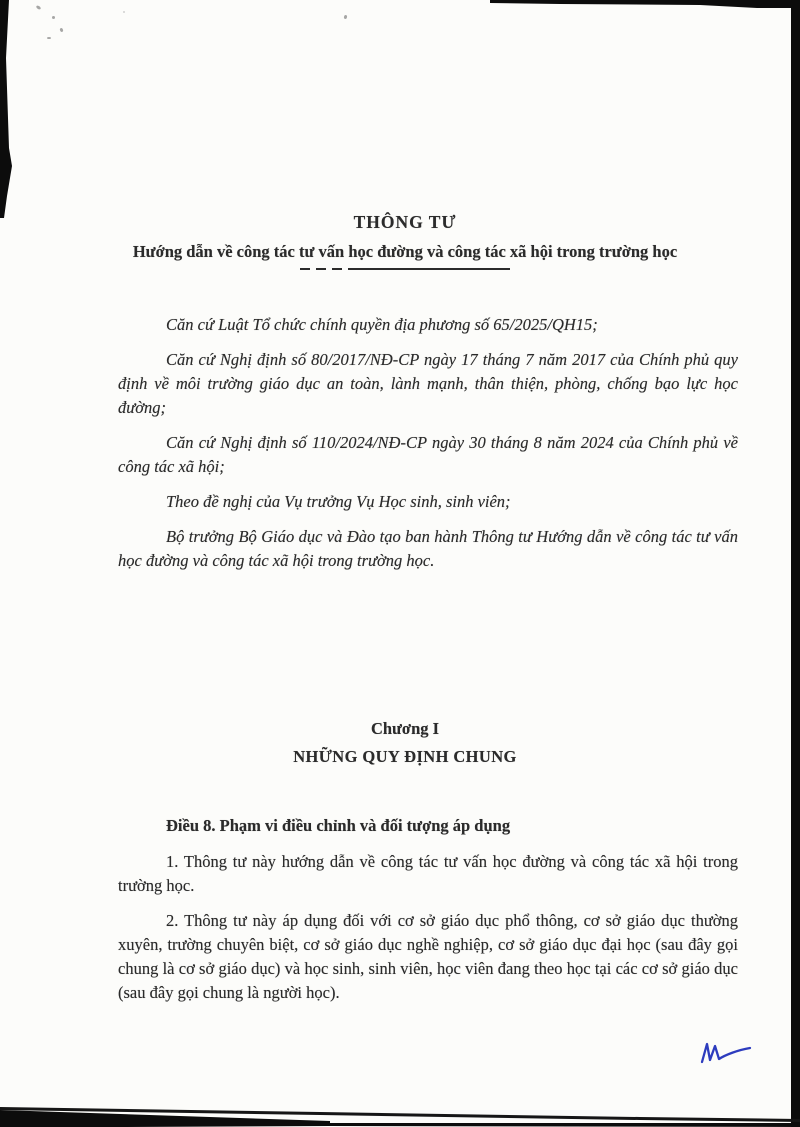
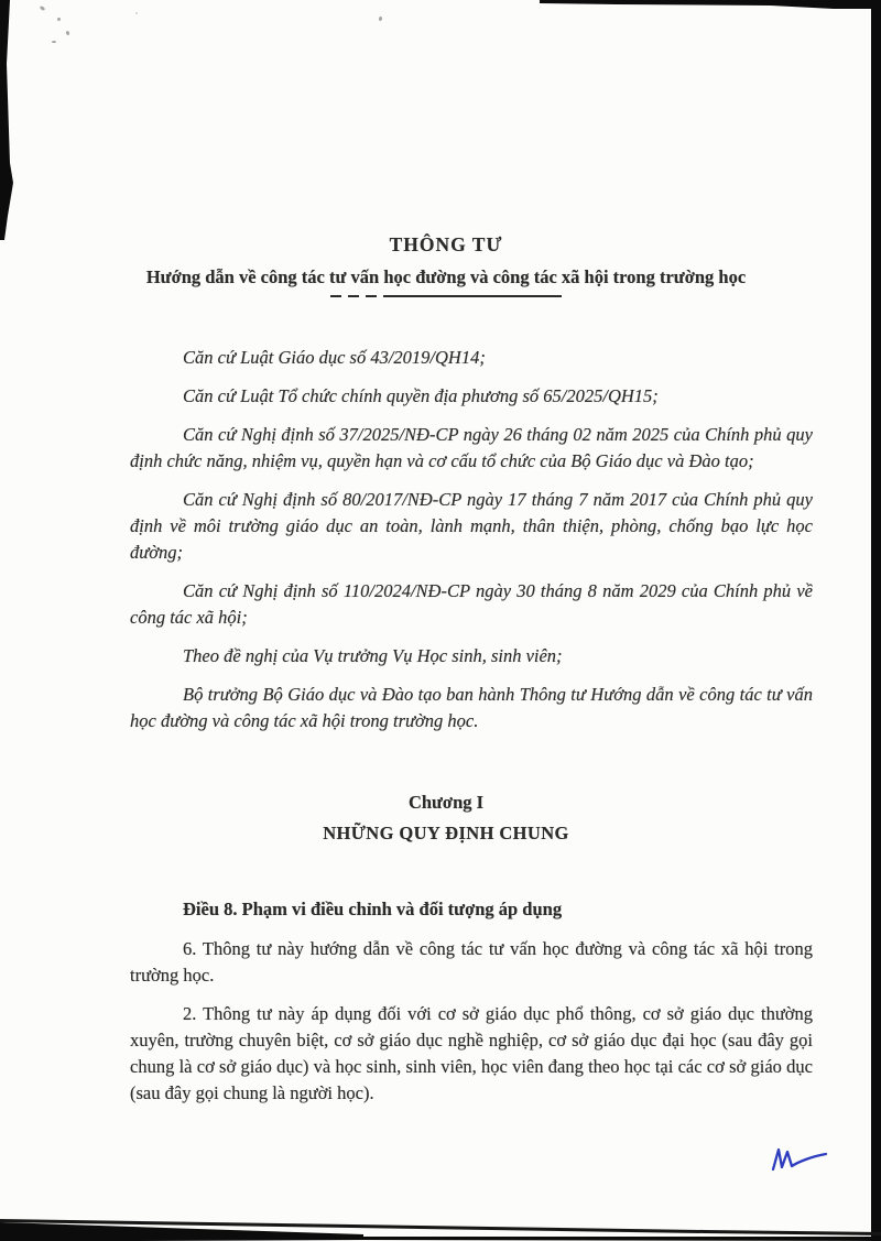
  THÔNG TƯ
  Hướng dẫn về công tác tư vấn học đường và công tác xã hội trong trường học
+ Căn cứ Luật Giáo dục số 43/2019/QH14;
  Căn cứ Luật Tổ chức chính quyền địa phương số 65/2025/QH15;
+ Căn cứ Nghị định số 37/2025/NĐ-CP ngày 26 tháng 02 năm 2025 của Chính phủ quy định chức năng, nhiệm vụ, quyền hạn và cơ cấu tổ chức của Bộ Giáo dục và Đào tạo;
  Căn cứ Nghị định số 80/2017/NĐ-CP ngày 17 tháng 7 năm 2017 của Chính phủ quy định về môi trường giáo dục an toàn, lành mạnh, thân thiện, phòng, chống bạo lực học đường;
- Căn cứ Nghị định số 110/2024/NĐ-CP ngày 30 tháng 8 năm 2024 của Chính phủ về công tác xã hội;
+ Căn cứ Nghị định số 110/2024/NĐ-CP ngày 30 tháng 8 năm 2029 của Chính phủ về công tác xã hội;
  Theo đề nghị của Vụ trưởng Vụ Học sinh, sinh viên;
  Bộ trưởng Bộ Giáo dục và Đào tạo ban hành Thông tư Hướng dẫn về công tác tư vấn học đường và công tác xã hội trong trường học.
  Chương I
  NHỮNG QUY ĐỊNH CHUNG
  Điều 8. Phạm vi điều chỉnh và đối tượng áp dụng
- 1. Thông tư này hướng dẫn về công tác tư vấn học đường và công tác xã hội trong trường học.
+ 6. Thông tư này hướng dẫn về công tác tư vấn học đường và công tác xã hội trong trường học.
  2. Thông tư này áp dụng đối với cơ sở giáo dục phổ thông, cơ sở giáo dục thường xuyên, trường chuyên biệt, cơ sở giáo dục nghề nghiệp, cơ sở giáo dục đại học (sau đây gọi chung là cơ sở giáo dục) và học sinh, sinh viên, học viên đang theo học tại các cơ sở giáo dục (sau đây gọi chung là người học).
